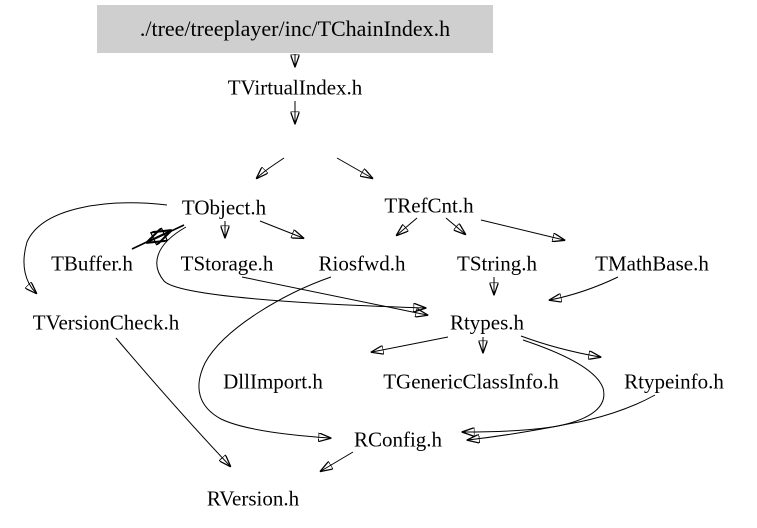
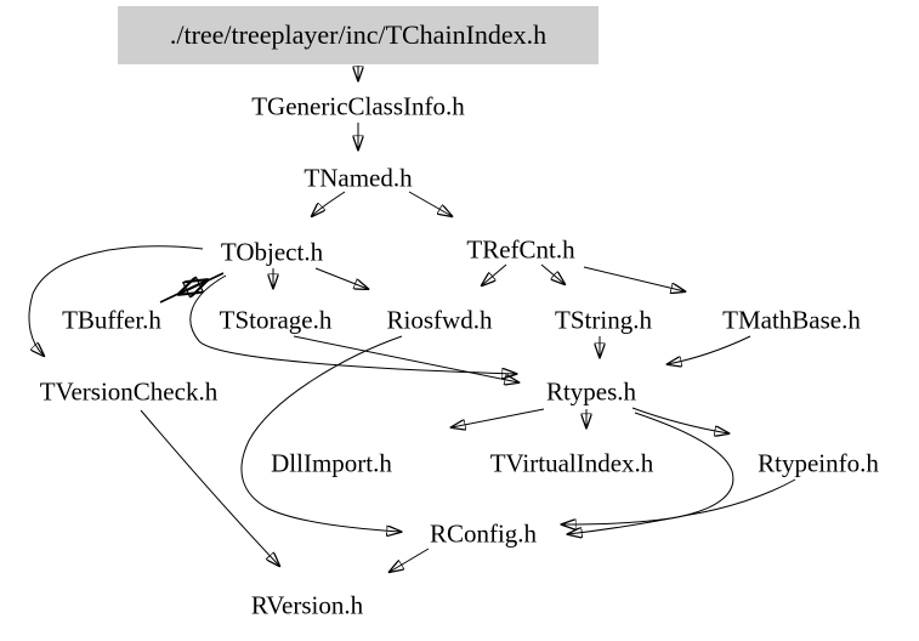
  ./tree/treeplayer/inc/TChainIndex.h
- TVirtualIndex.h
+ TGenericClassInfo.h
+ TNamed.h
  TObject.h
  TRefCnt.h
  TBuffer.h
  TStorage.h
  Riosfwd.h
  TString.h
  TMathBase.h
  TVersionCheck.h
  Rtypes.h
  DllImport.h
- TGenericClassInfo.h
+ TVirtualIndex.h
  Rtypeinfo.h
  RConfig.h
  RVersion.h
